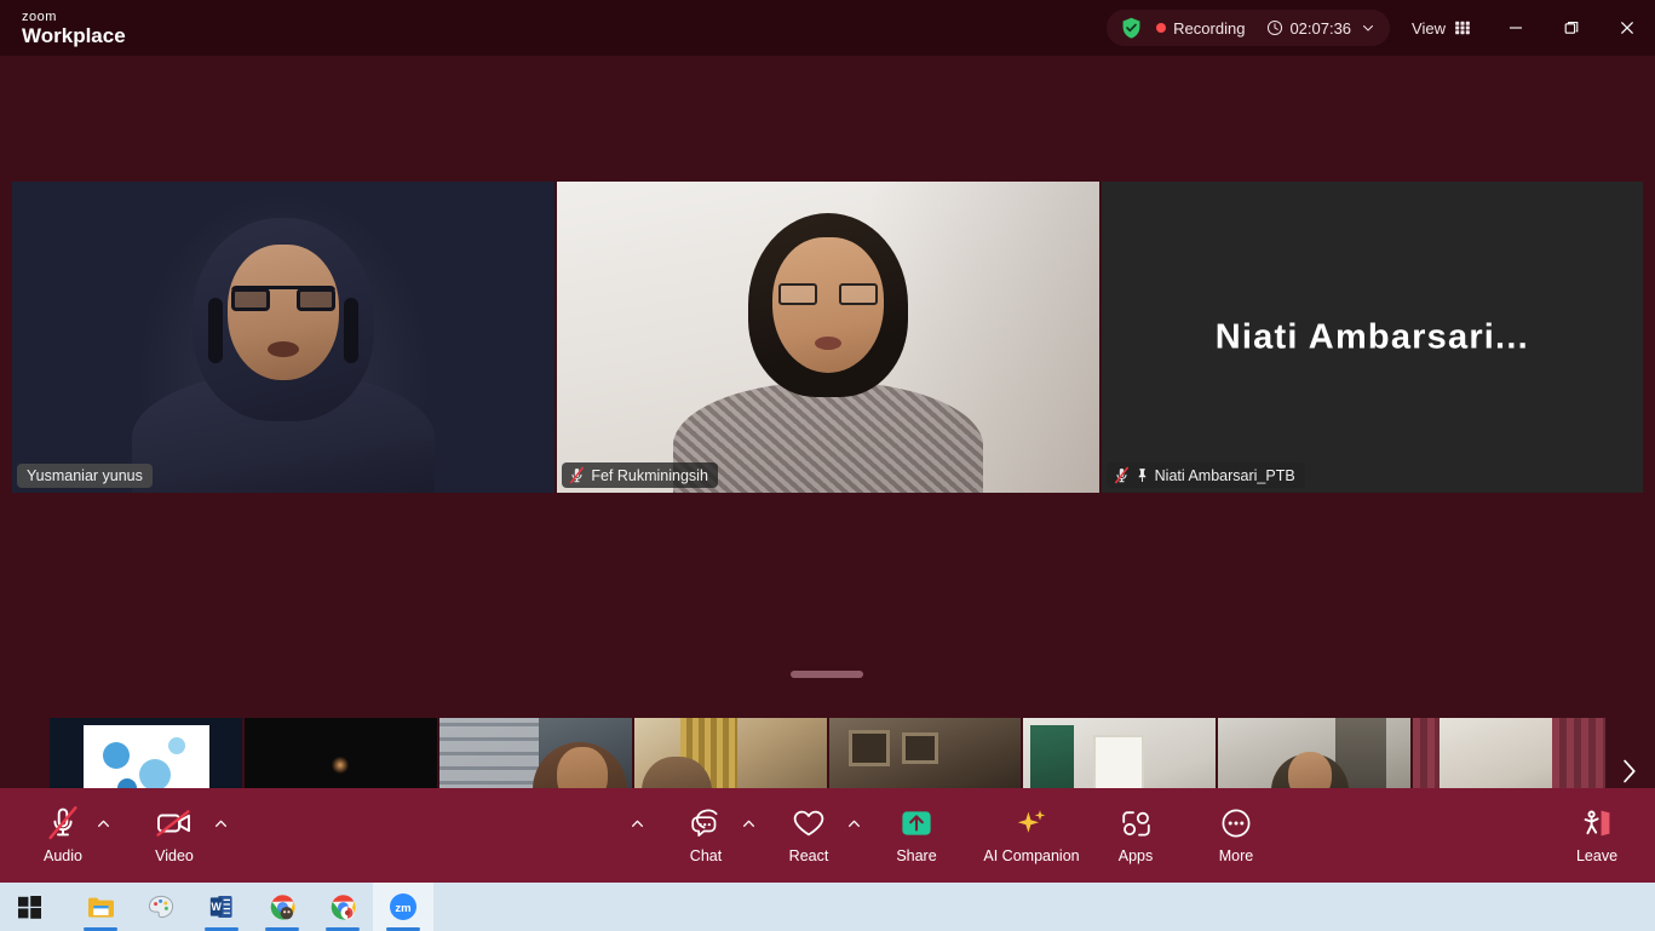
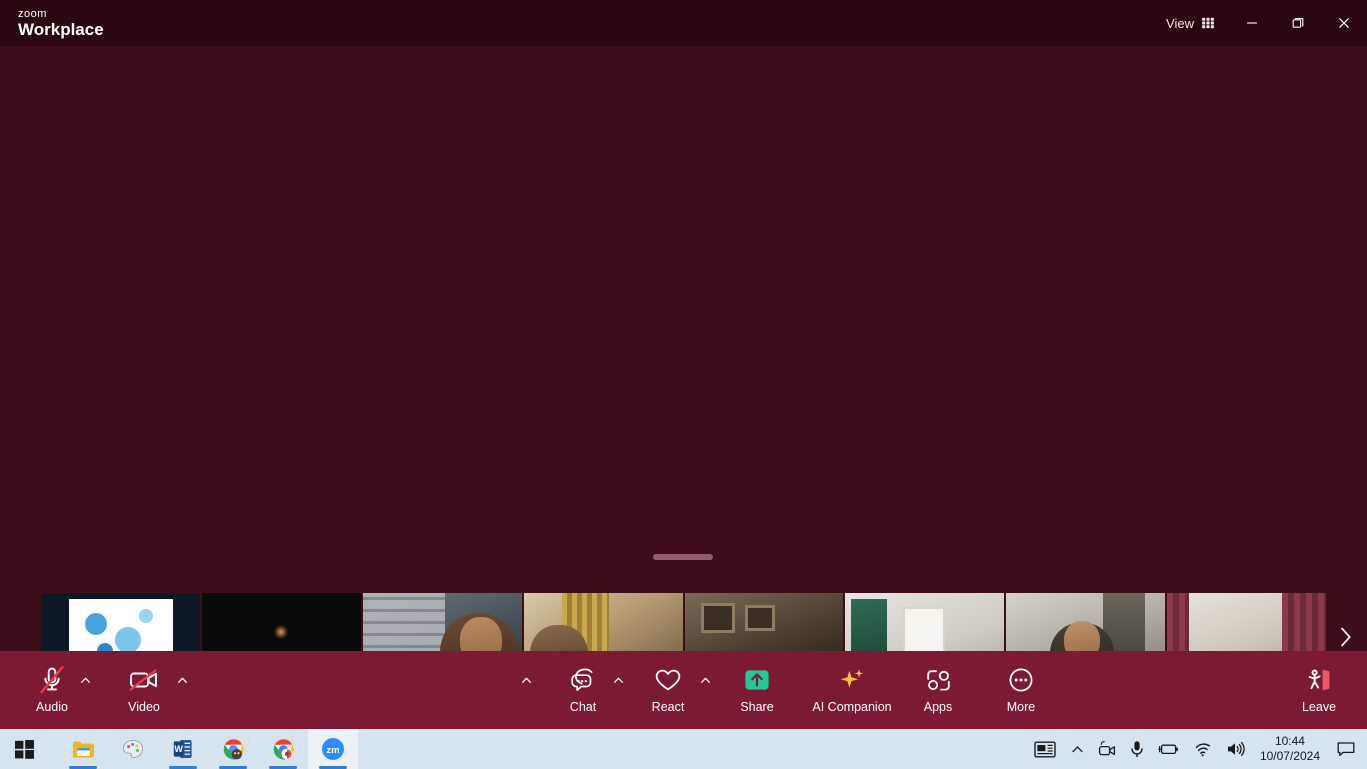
  zoom
  Workplace
- Recording
- 02:07:36
  View
- Yusmaniar yunus
- Fef Rukminingsih
- Niati Ambarsari...
- Niati Ambarsari_PTB
  Audio
  Video
  Chat
  React
  Share
  AI Companion
  Apps
  More
  Leave
  W
  zm
+ 10:44
+ 10/07/2024
